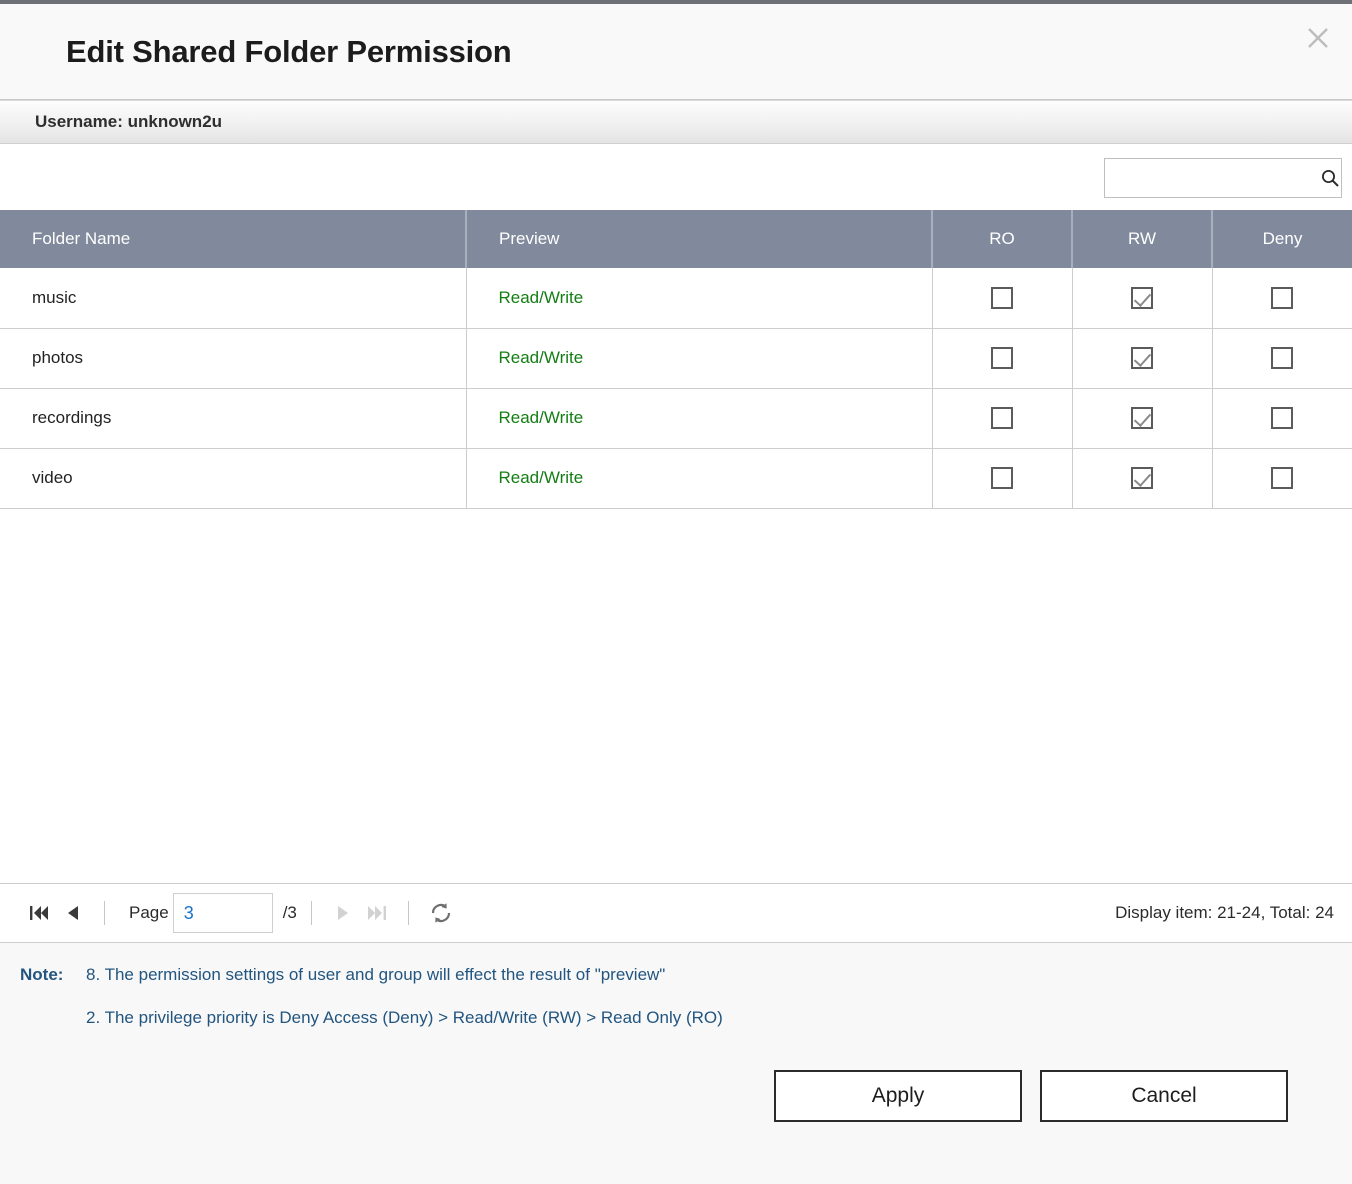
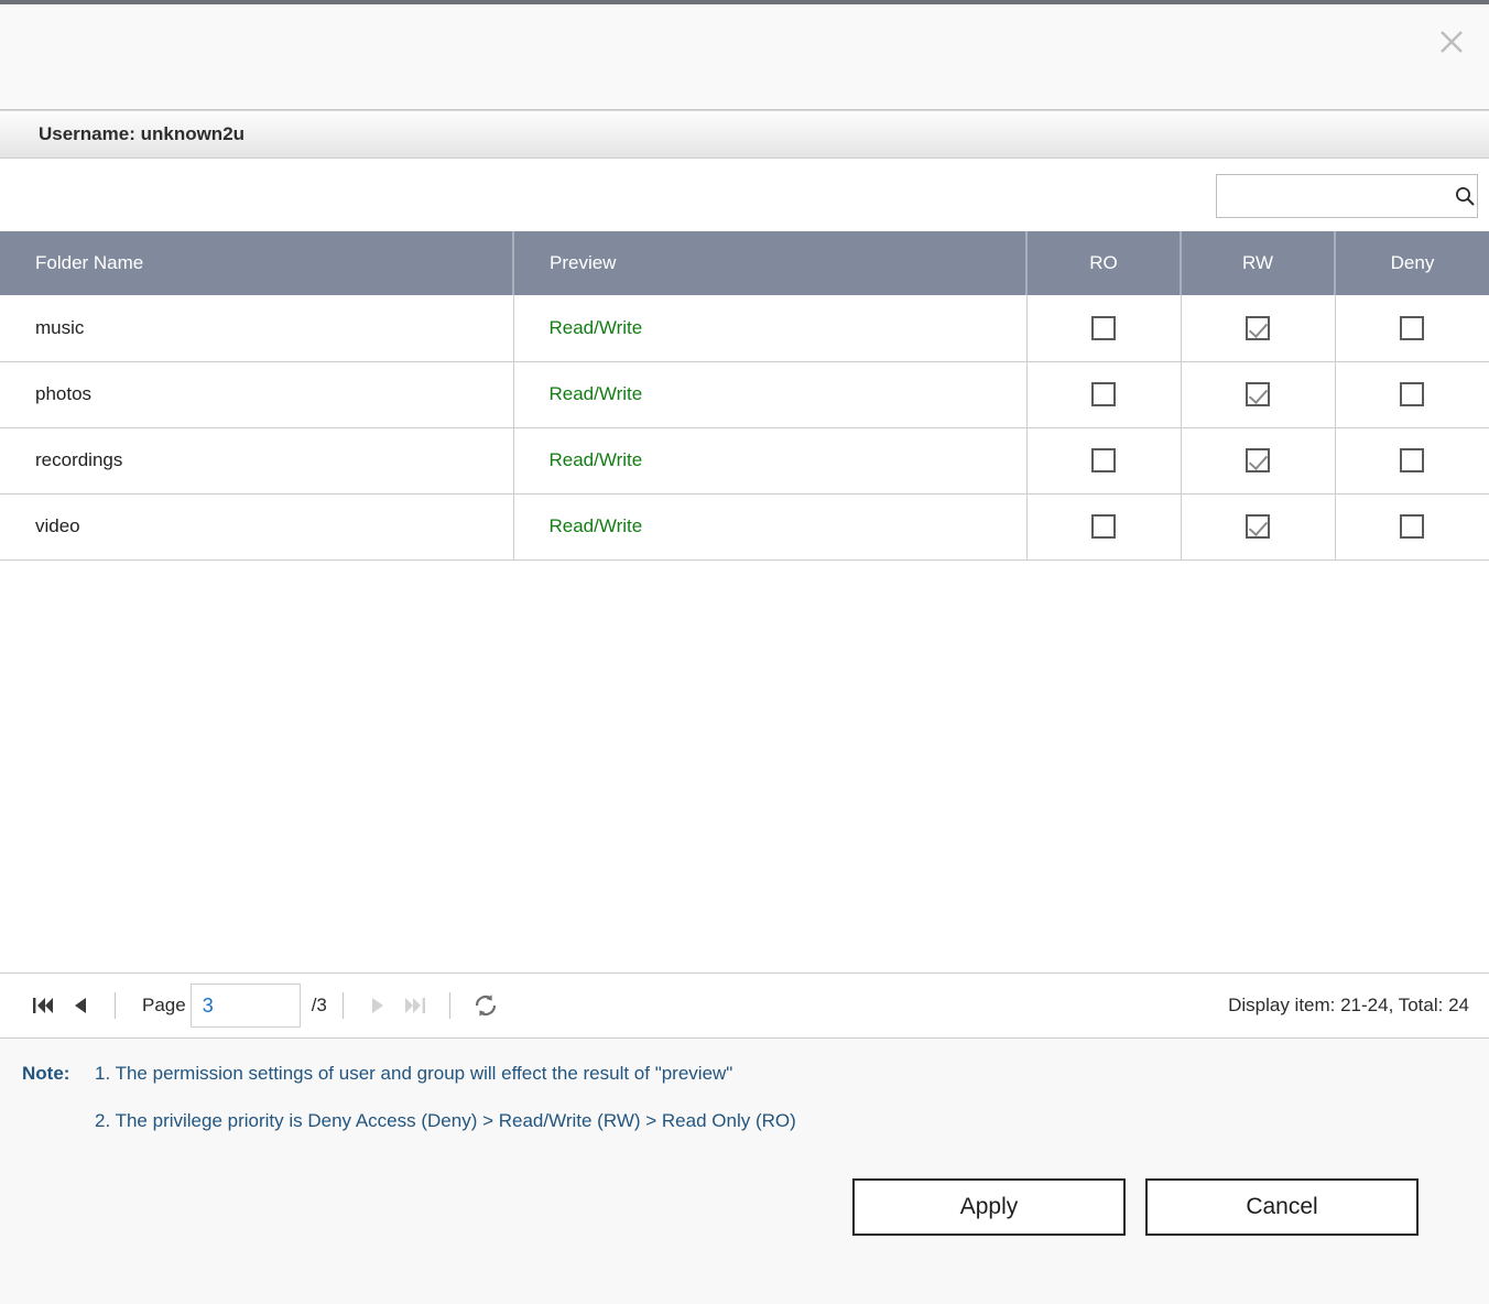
- Edit Shared Folder Permission
  Username: unknown2u
  Folder Name	Preview	RO	RW	Deny
  music	Read/Write
  photos	Read/Write
  recordings	Read/Write
  video	Read/Write
  Page
  3
  /3
  Display item: 21-24, Total: 24
  Note:
- 8. The permission settings of user and group will effect the result of "preview"
+ 1. The permission settings of user and group will effect the result of "preview"
  2. The privilege priority is Deny Access (Deny) > Read/Write (RW) > Read Only (RO)
  Apply
  Cancel
